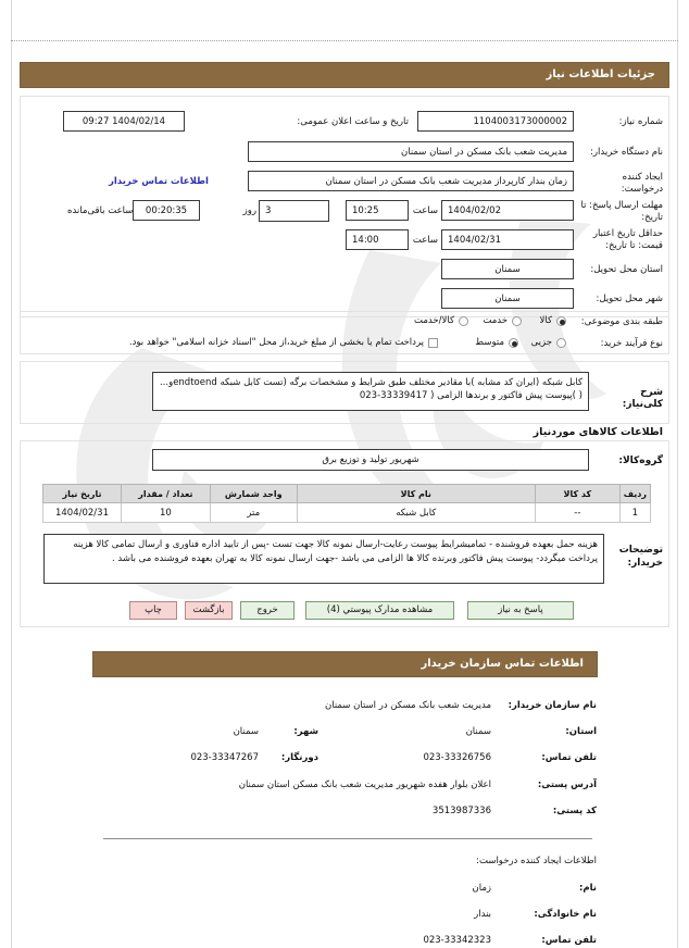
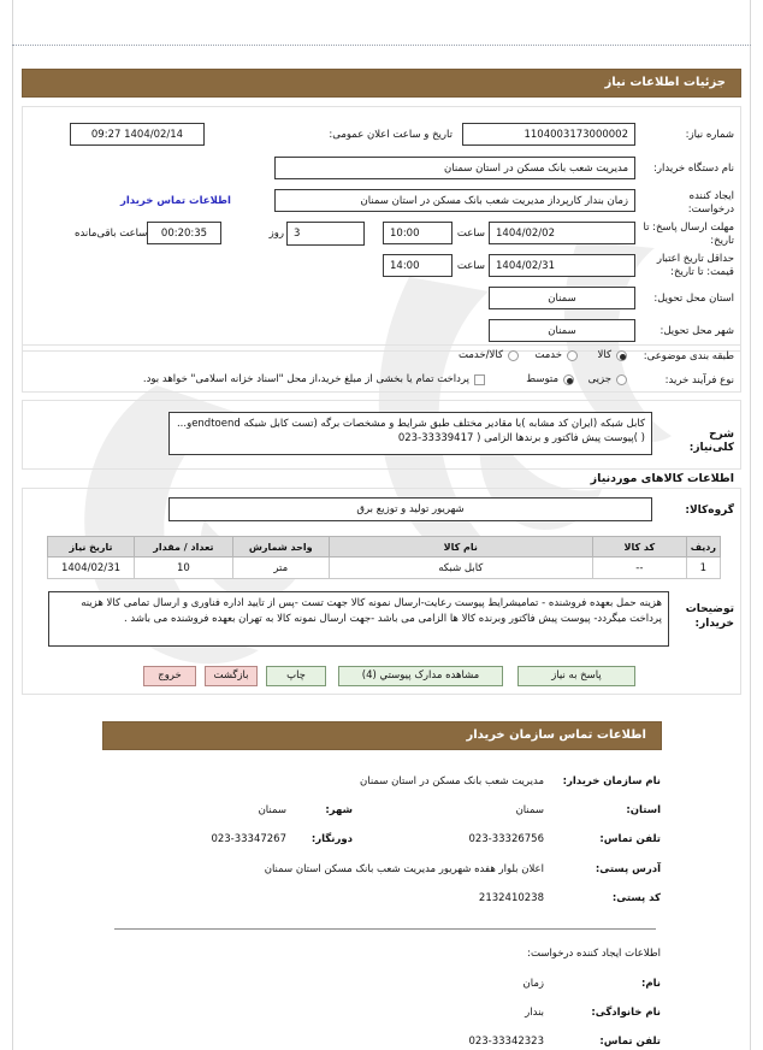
  جزئیات اطلاعات نیاز
  شماره نیاز:
  1104003173000002
  تاریخ و ساعت اعلان عمومی:
  1404/02/14 09:27
  نام دستگاه خریدار:
  مدیریت شعب بانک مسکن در استان سمنان
  ایجاد کننده
  درخواست:
  زمان بندار کارپرداز مدیریت شعب بانک مسکن در استان سمنان
  اطلاعات تماس خریدار
  مهلت ارسال پاسخ: تا
  تاریخ:
  1404/02/02
  ساعت
- 10:25
+ 10:00
  3
  روز
  00:20:35
  ساعت باقی‌مانده
  حداقل تاریخ اعتبار
  قیمت: تا تاریخ:
  1404/02/31
  ساعت
  14:00
  استان محل تحویل:
  سمنان
  شهر محل تحویل:
  سمنان
  طبقه بندی موضوعی:
  کالا
  خدمت
  کالا/خدمت
  نوع فرآیند خرید:
  جزیی
  متوسط
  پرداخت تمام یا بخشی از مبلغ خرید،از محل "اسناد خزانه اسلامی" خواهد بود.
  شرح کلی‌نیاز:
  کابل شبکه (ایران کد مشابه )با مقادیر مختلف طبق شرایط و مشخصات برگه (تست کابل شبکه endtoendو...( )پیوست پیش فاکتور و برندها الزامی ( 33339417-023
  اطلاعات کالاهای موردنیاز
  گروه‌کالا:
  شهریور تولید و توزیع برق
  ردیف	کد کالا	نام کالا	واحد شمارش	تعداد / مقدار	تاریخ نیاز
  1	--	کابل شبکه	متر	10	1404/02/31
  توضیحات
  خریدار:
  هزینه حمل بعهده فروشنده - تمامیشرایط پیوست رعایت-ارسال نمونه کالا جهت تست -پس از تایید اداره فناوری و ارسال تمامی کالا هزینه پرداخت میگردد- پیوست پیش فاکتور وبرنده کالا ها الزامی می باشد -جهت ارسال نمونه کالا به تهران بعهده فروشنده می باشد .
  پاسخ به نیاز
  مشاهده مدارک پیوستي (4)
- خروج
+ چاپ
  بازگشت
- چاپ
+ خروج
  اطلاعات تماس سازمان خریدار
  نام سازمان خریدار:
  مدیریت شعب بانک مسکن در استان سمنان
  استان:
  سمنان
  شهر:
  سمنان
  تلفن تماس:
  023-33326756
  دورنگار:
  023-33347267
  آدرس پستی:
  اعلان بلوار هفده شهریور مدیریت شعب بانک مسکن استان سمنان
  کد پستی:
- 3513987336
+ 2132410238
  اطلاعات ایجاد کننده درخواست:
  نام:
  زمان
  نام خانوادگی:
  بندار
  تلفن تماس:
  023-33342323
